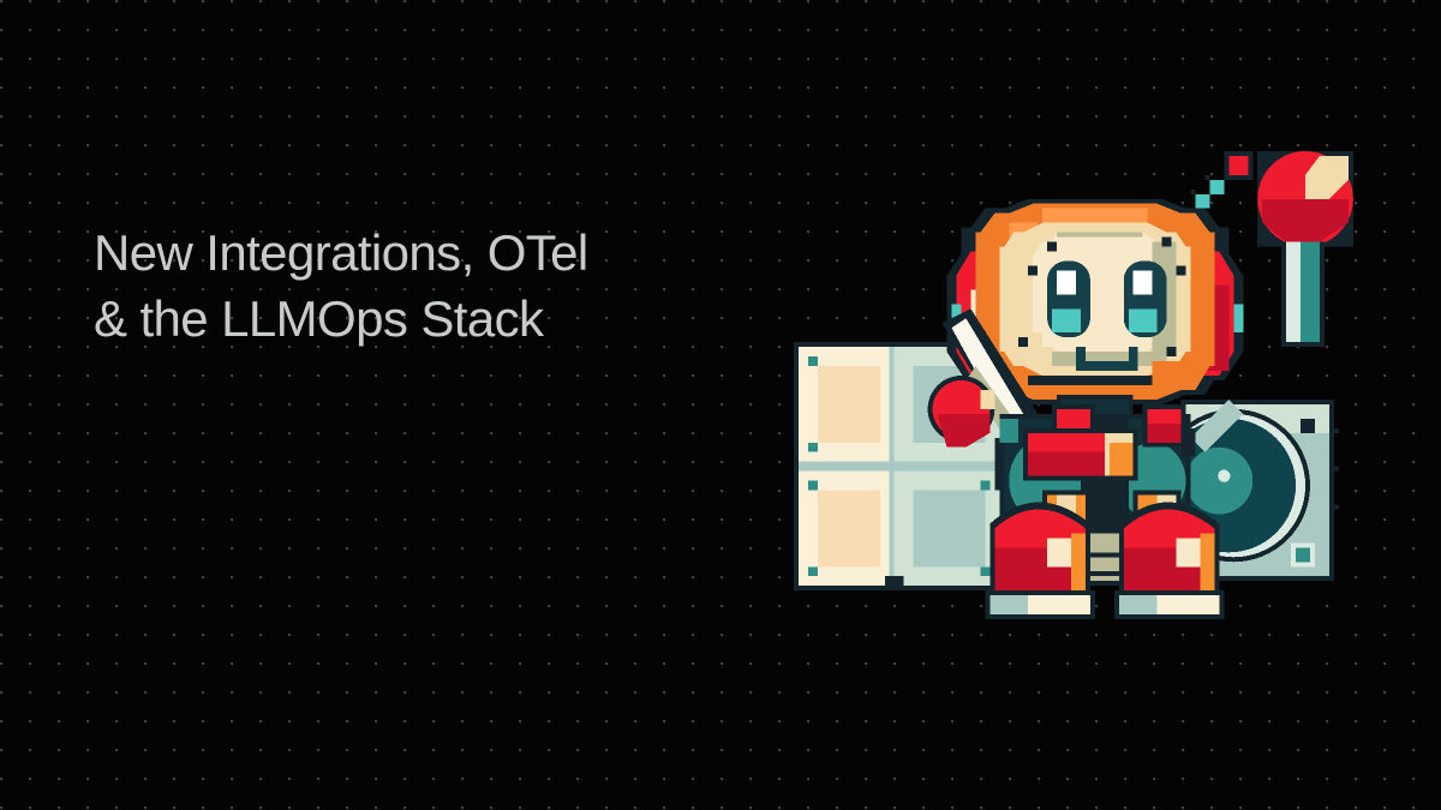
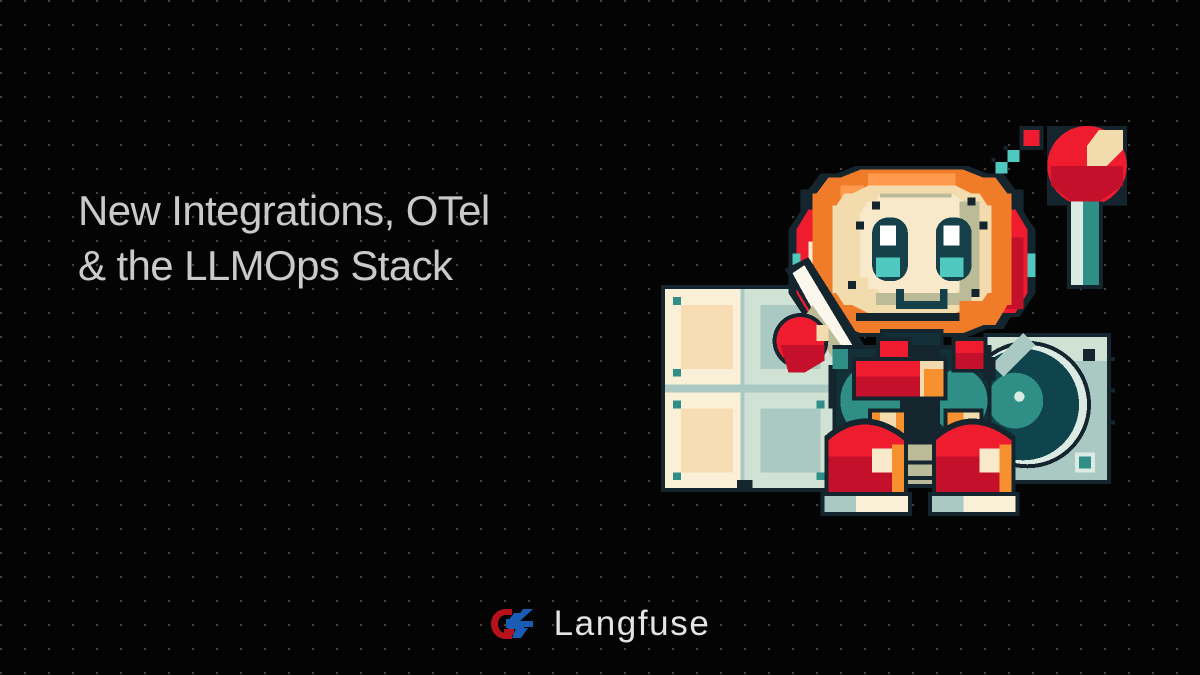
  New Integrations, OTel
  & the LLMOps Stack
+ Langfuse
